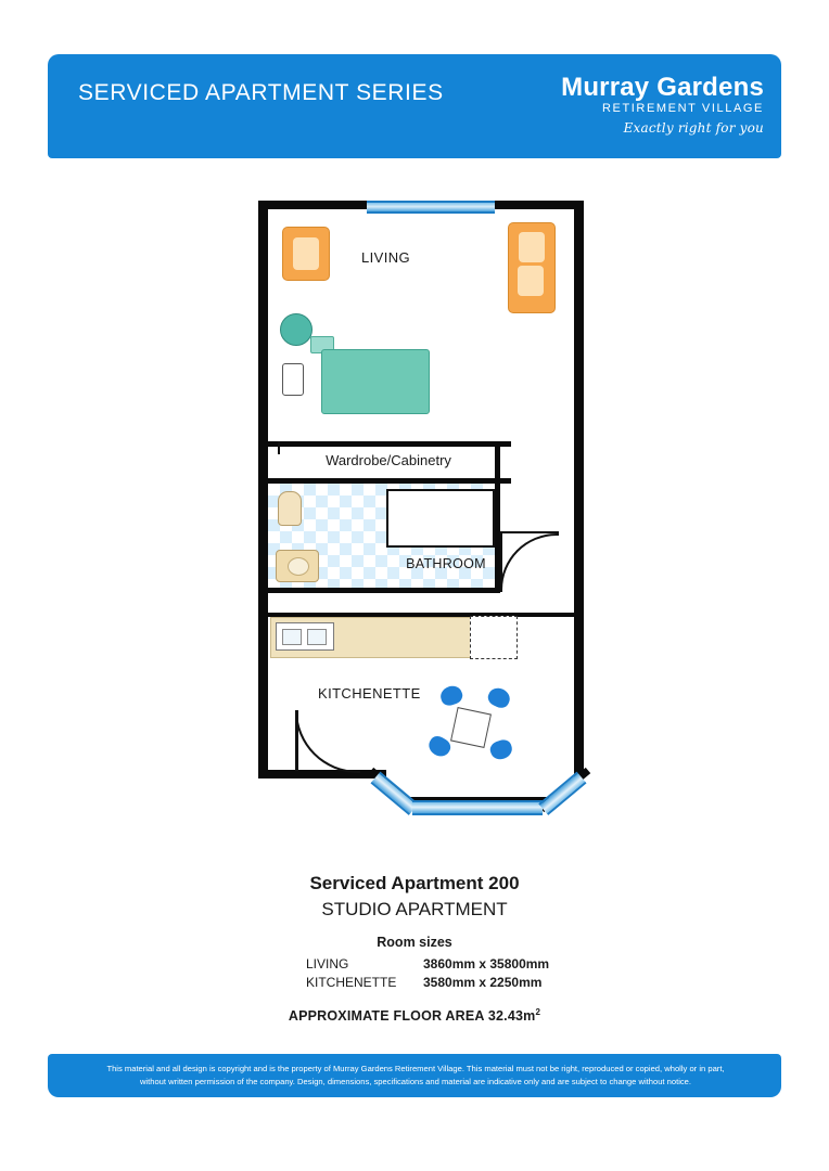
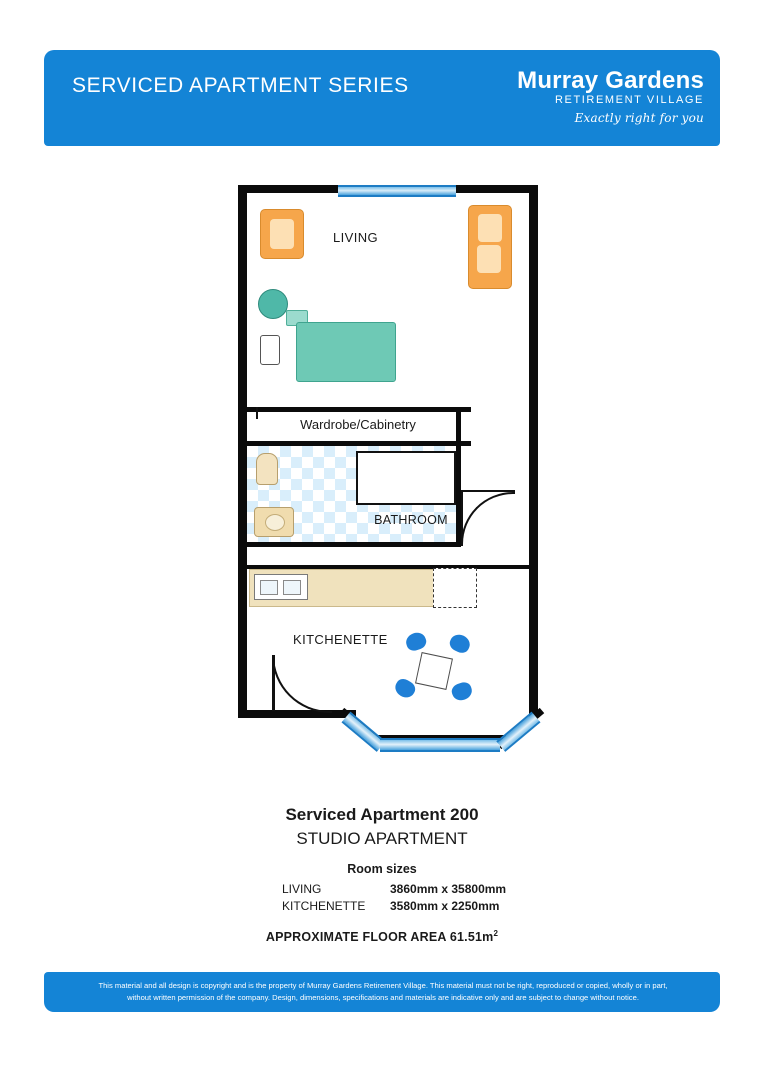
  SERVICED APARTMENT SERIES
  Murray Gardens
  RETIREMENT VILLAGE
  Exactly right for you
  LIVING
  Wardrobe/Cabinetry
  BATHROOM
  KITCHENETTE
  Serviced Apartment 200
  STUDIO APARTMENT
  Room sizes
  LIVING
  3860mm x 35800mm
  KITCHENETTE
  3580mm x 2250mm
- APPROXIMATE FLOOR AREA 32.43m2
+ APPROXIMATE FLOOR AREA 61.51m2
  This material and all design is copyright and is the property of Murray Gardens Retirement Village. This material must not be right, reproduced or copied, wholly or in part,
- without written permission of the company. Design, dimensions, specifications and material are indicative only and are subject to change without notice.
+ without written permission of the company. Design, dimensions, specifications and materials are indicative only and are subject to change without notice.
